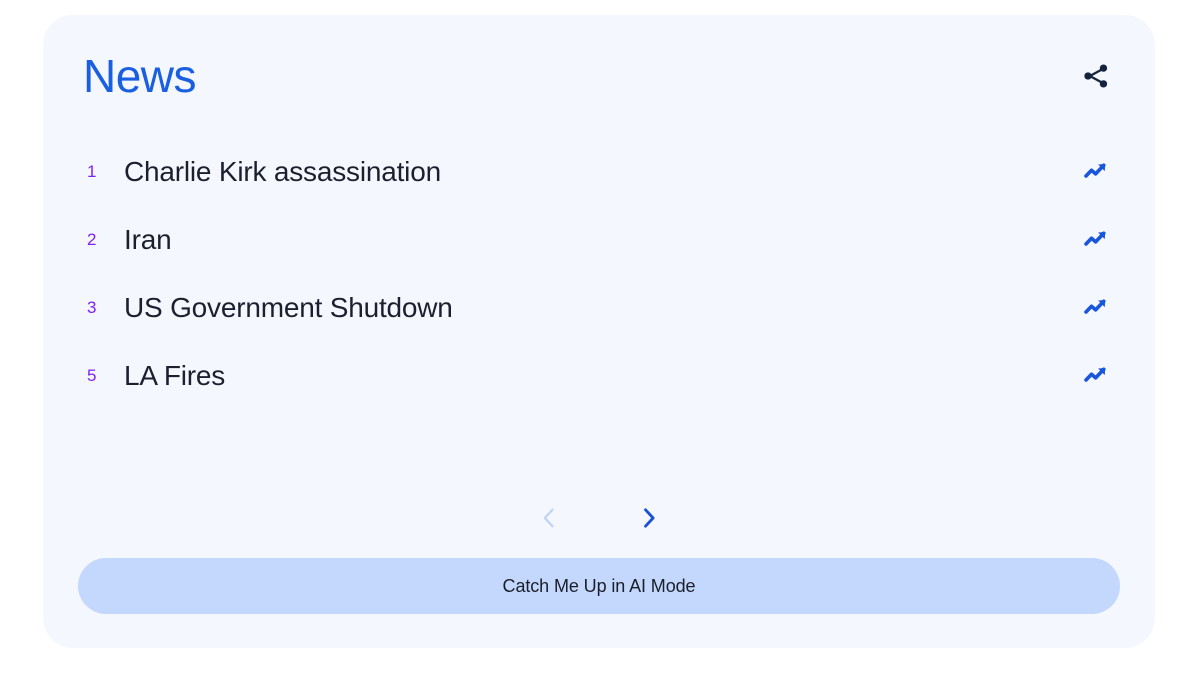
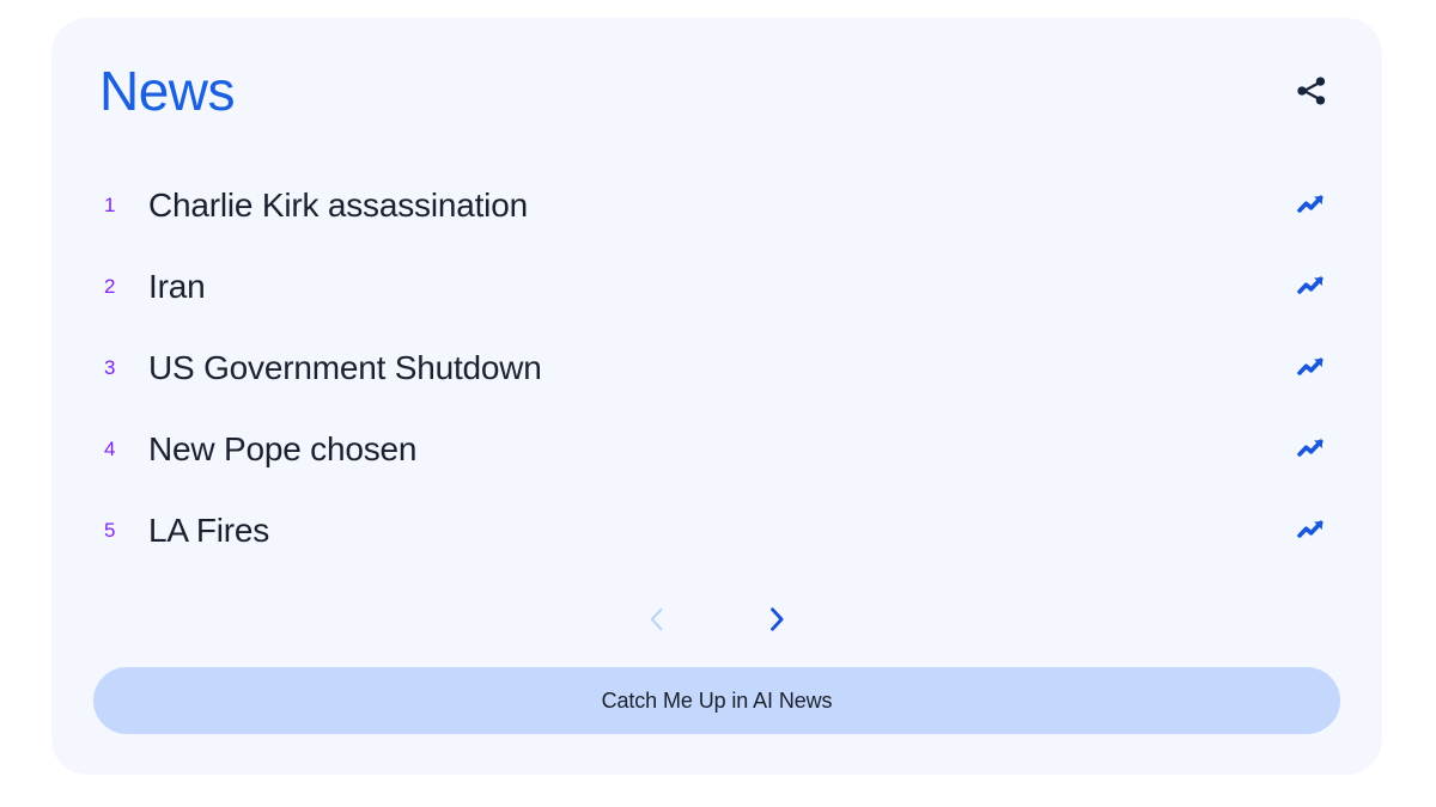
  News
  1
  Charlie Kirk assassination
  2
  Iran
  3
  US Government Shutdown
+ 4
+ New Pope chosen
  5
  LA Fires
- Catch Me Up in AI Mode
+ Catch Me Up in AI News
